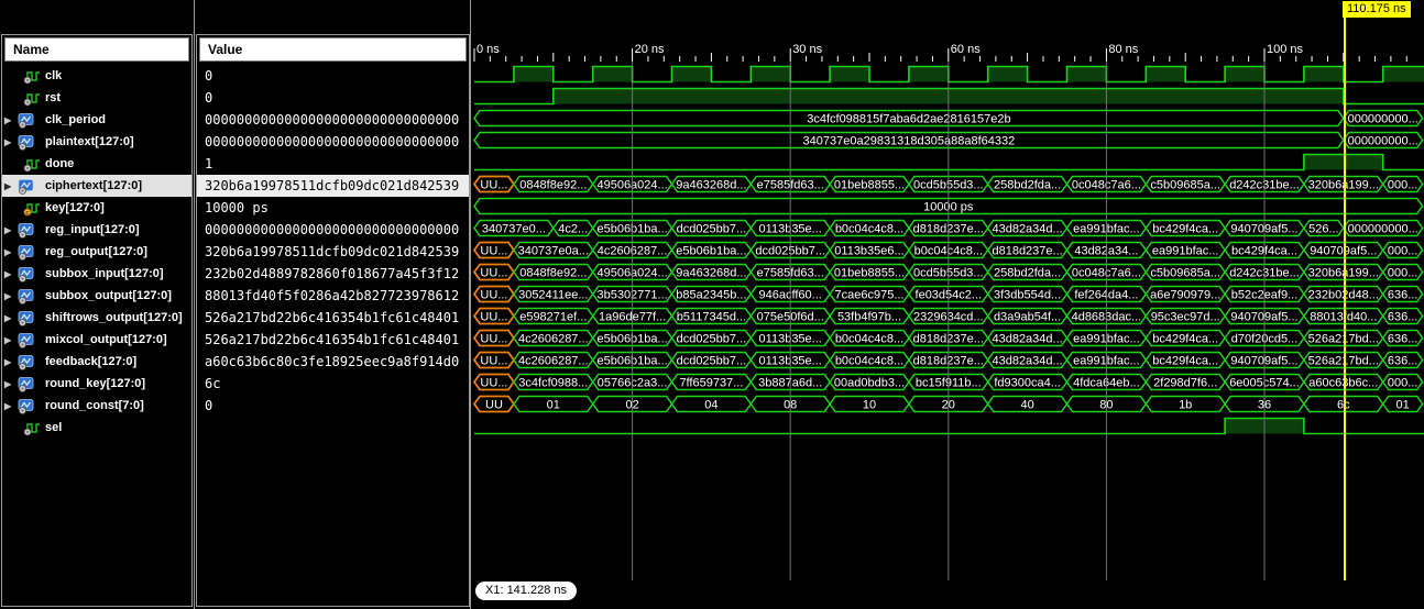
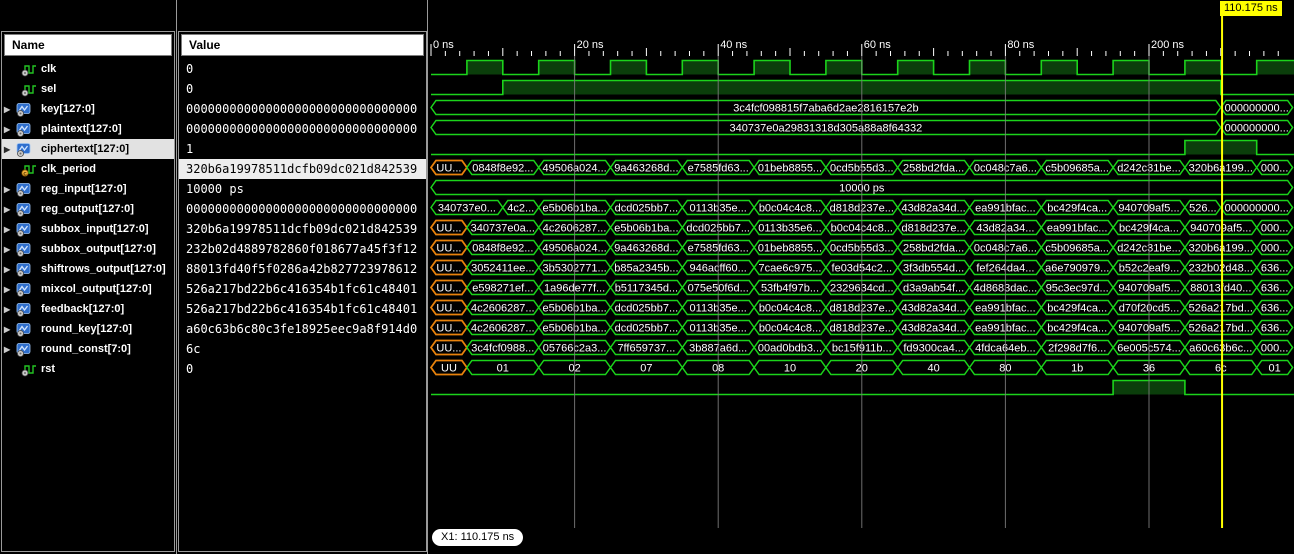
  Name
  clk
- rst
+ sel
  ▶
- clk_period
+ key[127:0]
  ▶
  plaintext[127:0]
- done
  ▶
  ciphertext[127:0]
- key[127:0]
+ clk_period
  ▶
  reg_input[127:0]
  ▶
  reg_output[127:0]
  ▶
  subbox_input[127:0]
  ▶
  subbox_output[127:0]
  ▶
  shiftrows_output[127:0]
  ▶
  mixcol_output[127:0]
  ▶
  feedback[127:0]
  ▶
  round_key[127:0]
  ▶
  round_const[7:0]
- sel
+ rst
  Value
  0
  0
  00000000000000000000000000000000
  00000000000000000000000000000000
  1
  320b6a19978511dcfb09dc021d842539
  10000 ps
  00000000000000000000000000000000
  320b6a19978511dcfb09dc021d842539
  232b02d4889782860f018677a45f3f12
  88013fd40f5f0286a42b827723978612
  526a217bd22b6c416354b1fc61c48401
  526a217bd22b6c416354b1fc61c48401
  a60c63b6c80c3fe18925eec9a8f914d0
  6c
  0
  3c4fcf098815f7aba6d2ae2816157e2b
  000000000...
  340737e0a29831318d305a88a8f64332
  000000000...
  UU...
  0848f8e92...
  49506a024...
  9a463268d...
  e7585fd63...
  01beb8855...
  0cd5b55d3...
  258bd2fda...
  0c048c7a6...
  c5b09685a...
  d242c31be...
  320b6199...
  000...
  10000 ps
  340737e0...
  4c2...
  e5b06b1ba...
  dcd025bb7...
  0113b35e...
  b0c04c4c8...
  d818d237e...
  43d82a34d...
  ea991bfac...
  bc429f4ca...
  940709af5...
  526...
  000000000...
  UU...
  340737e0a...
  4c2606287...
  e5b06b1ba...
  dcd025bb7...
  0113b35e6...
  b0c04c4c8...
  d818d237e...
  43d82a34...
  ea991bfac...
  bc429f4ca...
  940709af5...
  000...
  UU...
  0848f8e92...
  49506a024...
  9a463268d...
  e7585fd63...
  01beb8855...
  0cd5b55d3...
  258bd2fda...
  0c048c7a6...
  c5b09685a...
  d242c31be...
  320b6199...
  000...
  UU...
  3052411ee...
  3b5302771...
  b85a2345b...
  946acff60...
  7cae6c975...
  fe03d4c2...
  3f3db554d...
  fef264da4...
  a6e790979...
  b52c2eaf9...
  232b0d48...
  636...
  UU...
  e598271ef...
  1a96de77f...
  b5117345d...
  075e50f6d...
  53fb4f97b...
  2329634cd...
  d3a9ab54f...
  4d8683dac...
  95c3ec97d...
  940709af5...
  88013d40...
  636...
  UU...
  4c2606287...
  e5b06b1ba...
  dcd025bb7...
  0113b35e...
  b0c04c4c8...
  d818d237e...
  43d82a34d...
  ea991bfac...
  bc429f4ca...
  d70f2cd5...
  526a27bd...
  636...
  UU...
  4c2606287...
  e5b06b1ba...
  dcd025bb7...
  0113b35e...
  b0c04c4c8...
  d818d237e...
  43d82a34d...
  ea991bfac...
  bc429f4ca...
  940709af5...
  526a27bd...
  636...
  UU...
  3c4fcf0988...
  05766c2a3...
  7ff659737...
  3b887a6d...
  00ad0bdb3...
  bc15f11b...
  fd9300ca4...
  4fdca4eb...
  2f298d7f6...
  6e005c574...
  a60c6b6c...
  000...
  UU
  01
  02
- 04
+ 07
  08
  10
  20
  40
  80
  1b
  36
  6c
  01
  0 ns
  20 ns
- 30 ns
+ 40 ns
  60 ns
  80 ns
- 100 ns
+ 200 ns
  110.175 ns
- X1: 141.228 ns
+ X1: 110.175 ns
